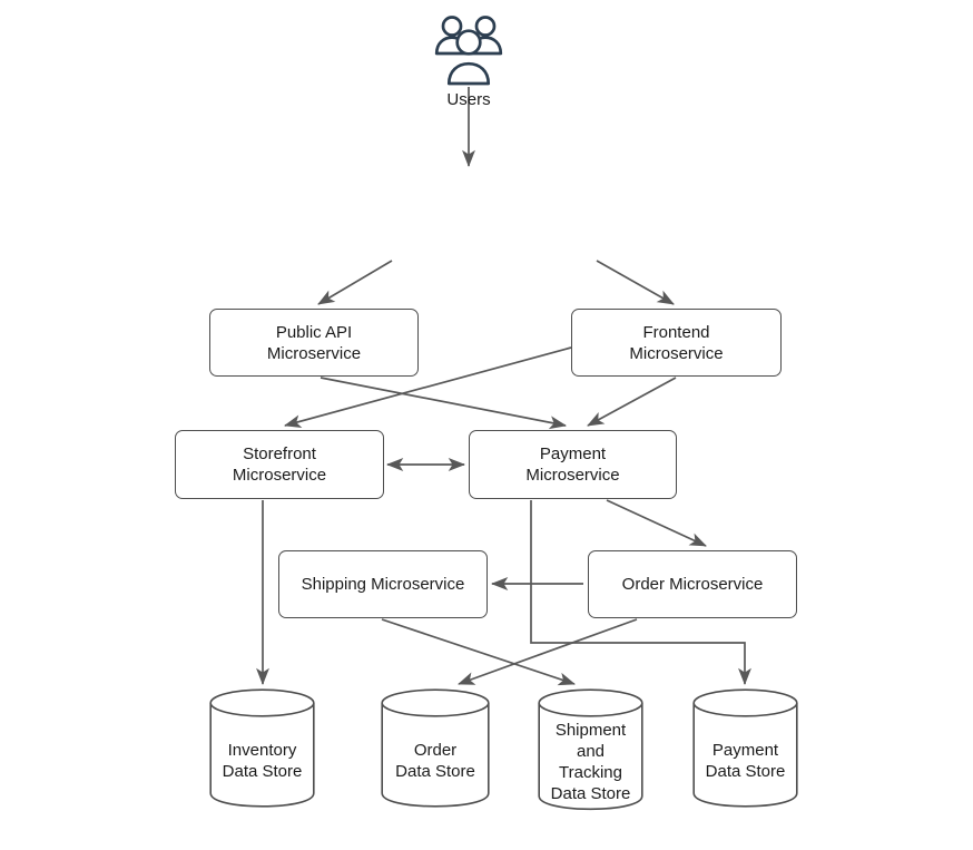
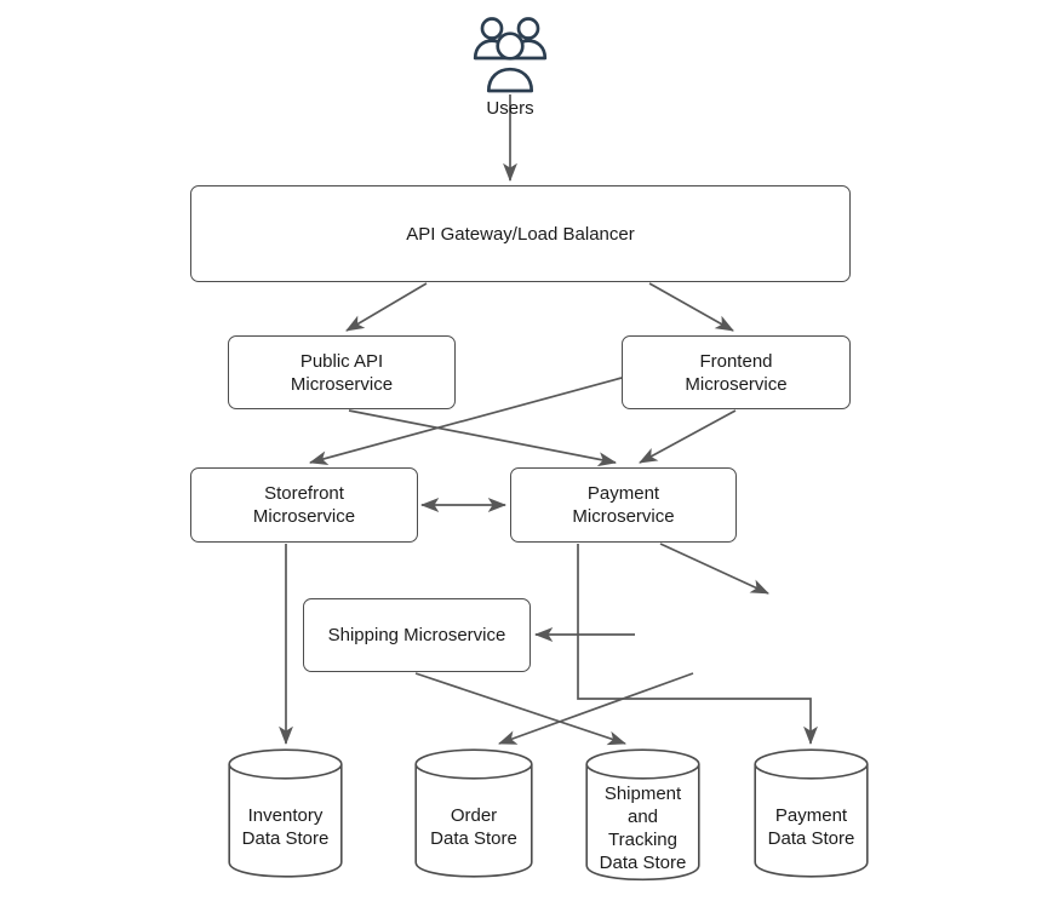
  Users
+ API Gateway/Load Balancer
  Public API
  Microservice
  Frontend
  Microservice
  Storefront
  Microservice
  Payment
  Microservice
  Shipping Microservice
- Order Microservice
  Inventory
  Data Store
  Order
  Data Store
  Shipment
  and
  Tracking
  Data Store
  Payment
  Data Store
